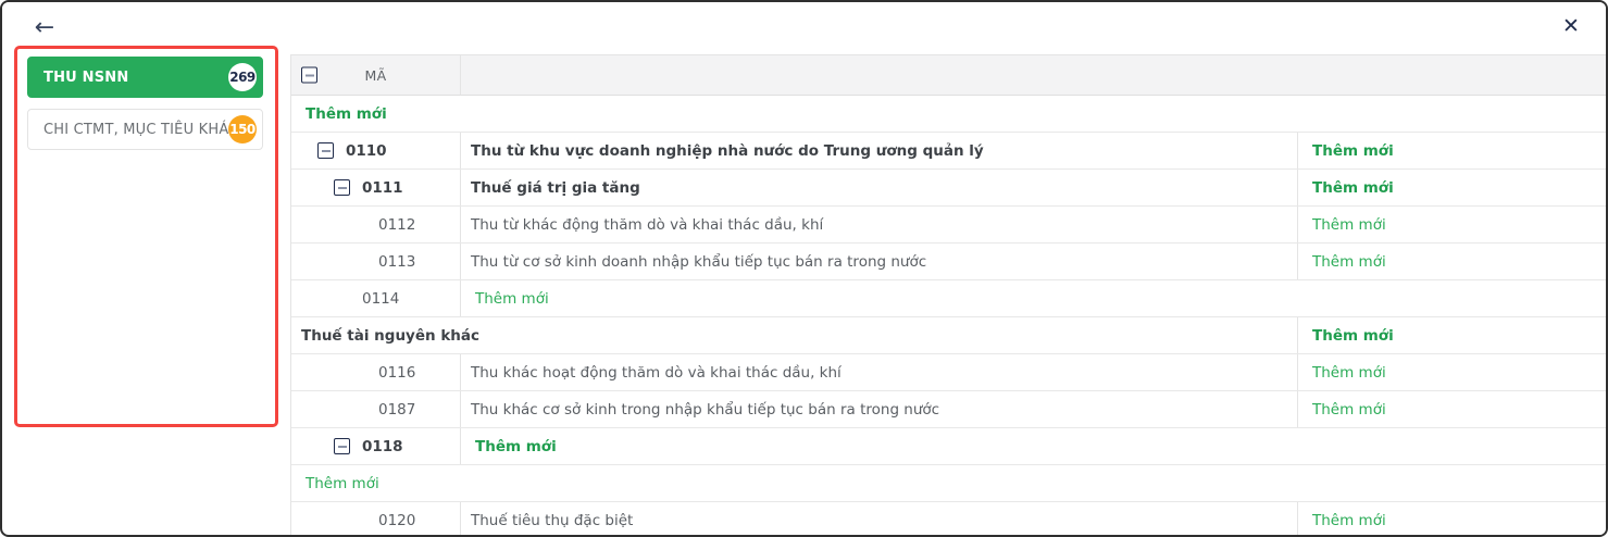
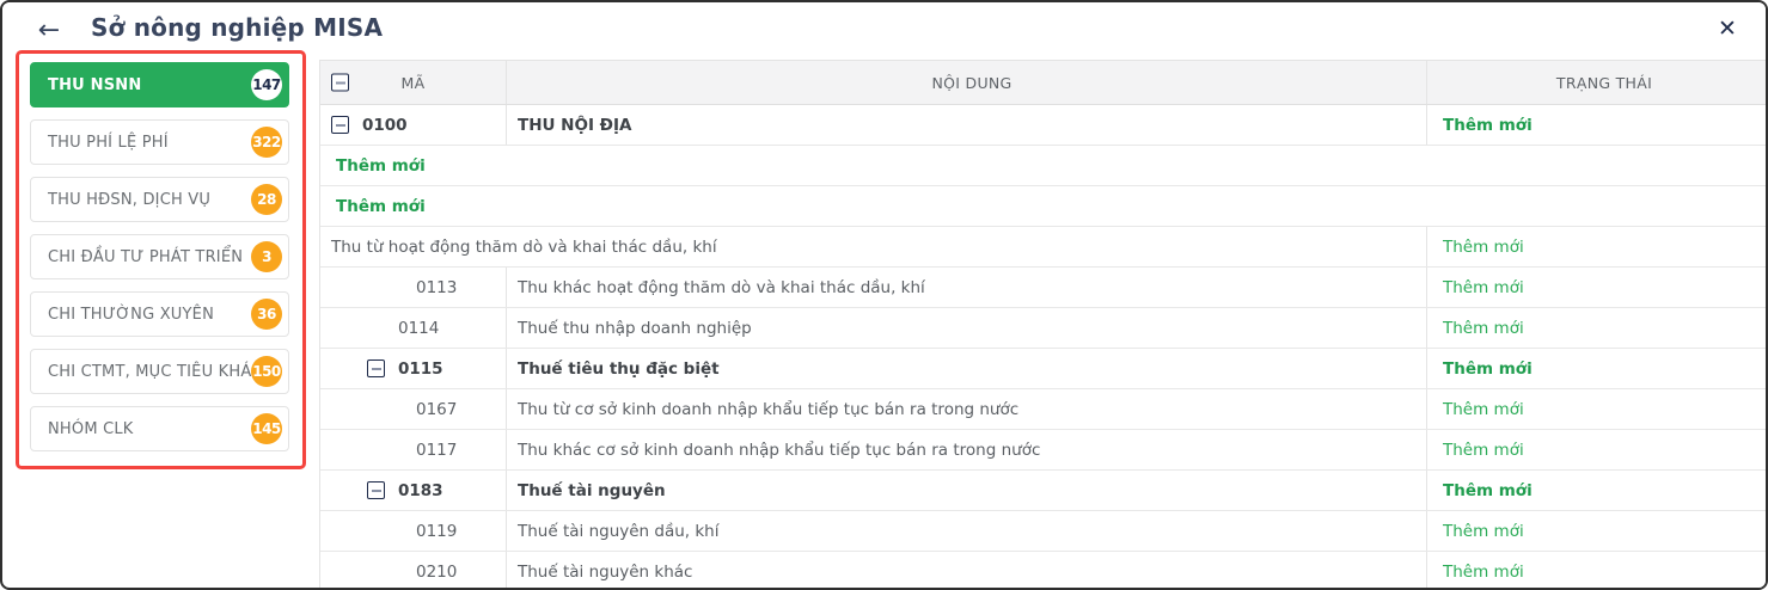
  ←
+ Sở nông nghiệp MISA
  ✕
  THU NSNN
- 269
+ 147
+ THU PHÍ LỆ PHÍ
+ 322
+ THU HĐSN, DỊCH VỤ
+ 28
+ CHI ĐẦU TƯ PHÁT TRIỂN
+ 3
+ CHI THƯỜNG XUYÊN
+ 36
  CHI CTMT, MỤC TIÊU KHÁ
  150
+ NHÓM CLK
+ 145
  MÃ
+ NỘI DUNG
+ TRẠNG THÁI
+ 0100
+ THU NỘI ĐỊA
  Thêm mới
- 0110
- Thu từ khu vực doanh nghiệp nhà nước do Trung ương quản lý
  Thêm mới
- 0111
- Thuế giá trị gia tăng
  Thêm mới
- 0112
- Thu từ khác động thăm dò và khai thác dầu, khí
+ Thu từ hoạt động thăm dò và khai thác dầu, khí
  Thêm mới
  0113
- Thu từ cơ sở kinh doanh nhập khẩu tiếp tục bán ra trong nước
+ Thu khác hoạt động thăm dò và khai thác dầu, khí
  Thêm mới
  0114
+ Thuế thu nhập doanh nghiệp
  Thêm mới
+ 0115
- Thuế tài nguyên khác
+ Thuế tiêu thụ đặc biệt
  Thêm mới
- 0116
+ 0167
- Thu khác hoạt động thăm dò và khai thác dầu, khí
+ Thu từ cơ sở kinh doanh nhập khẩu tiếp tục bán ra trong nước
  Thêm mới
- 0187
+ 0117
- Thu khác cơ sở kinh trong nhập khẩu tiếp tục bán ra trong nước
+ Thu khác cơ sở kinh doanh nhập khẩu tiếp tục bán ra trong nước
  Thêm mới
- 0118
+ 0183
+ Thuế tài nguyên
  Thêm mới
+ 0119
+ Thuế tài nguyên dầu, khí
  Thêm mới
- 0120
+ 0210
- Thuế tiêu thụ đặc biệt
+ Thuế tài nguyên khác
  Thêm mới
